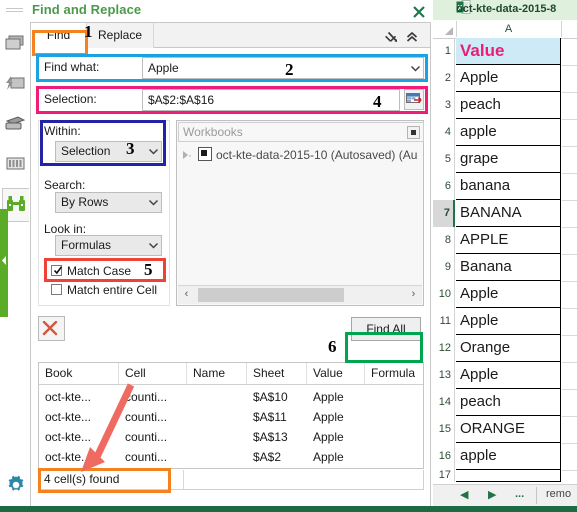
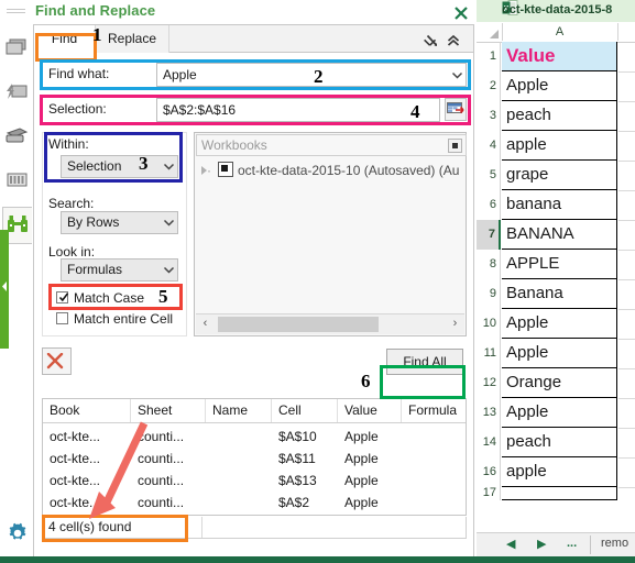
  Find and Replace
  Find
  Replace
  Find what:
  Apple
  Selection:
  $A$2:$A$16
  Within:
  Selection
  Search:
  By Rows
  Look in:
  Formulas
  Match Case
  Match entire Cell
  Workbooks
  · oct-kte-data-2015-10 (Autosaved) (Au
  ‹
  ›
  Find All
  Book
- Cell
+ Sheet
  Name
- Sheet
+ Cell
  Value
  Formula
  oct-kte...
  ounti...
  $A$10
  Apple
  oct-kte...
  counti...
  $A$11
  Apple
  oct-kte...
  counti...
  $A$13
  Apple
  oct-kte..
  counti...
  $A$2
  Apple
  4 cell(s) found
  1
  2
  4
  3
  5
  6
  oct-kte-data-2015-8
  A
  1
  Value
  2
  Apple
  3
  peach
  4
  apple
  5
  grape
  6
  banana
  7
  BANANA
  8
  APPLE
  9
  Banana
  10
  Apple
  11
  Apple
  12
  Orange
  13
  Apple
  14
  peach
- 15
- ORANGE
  16
  apple
  17
  ◀
  ▶
  ...
  remo
